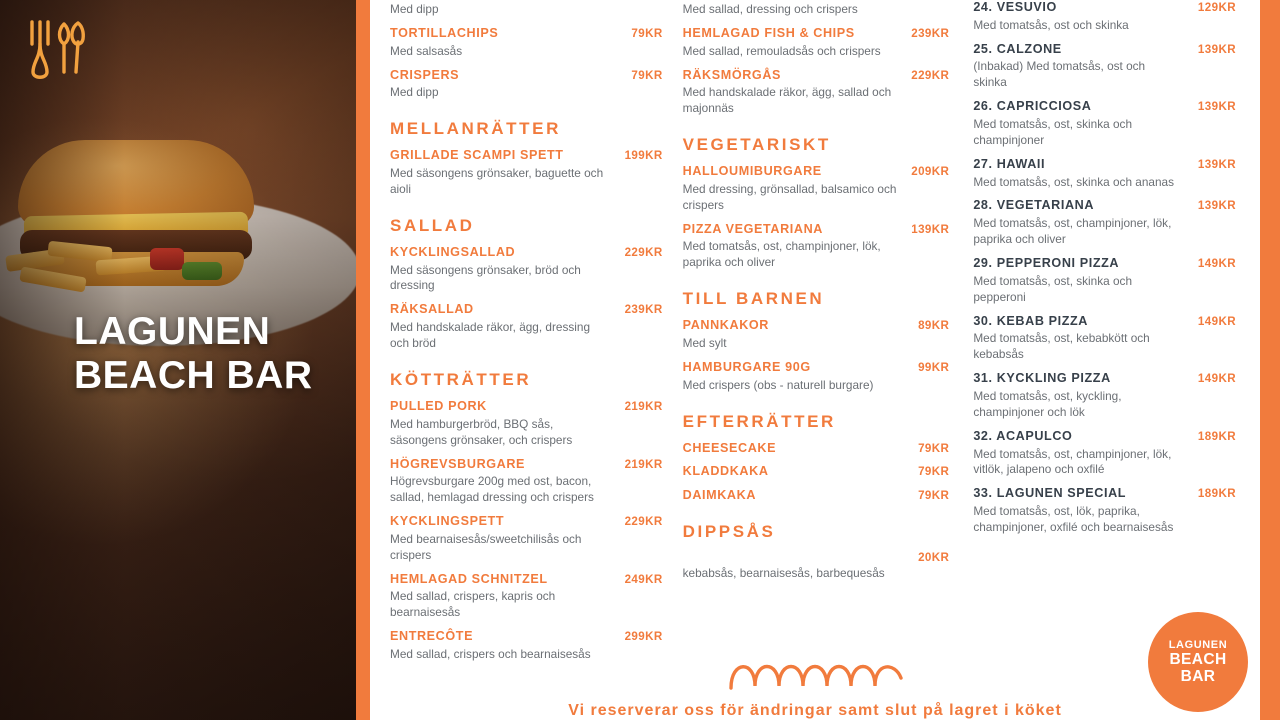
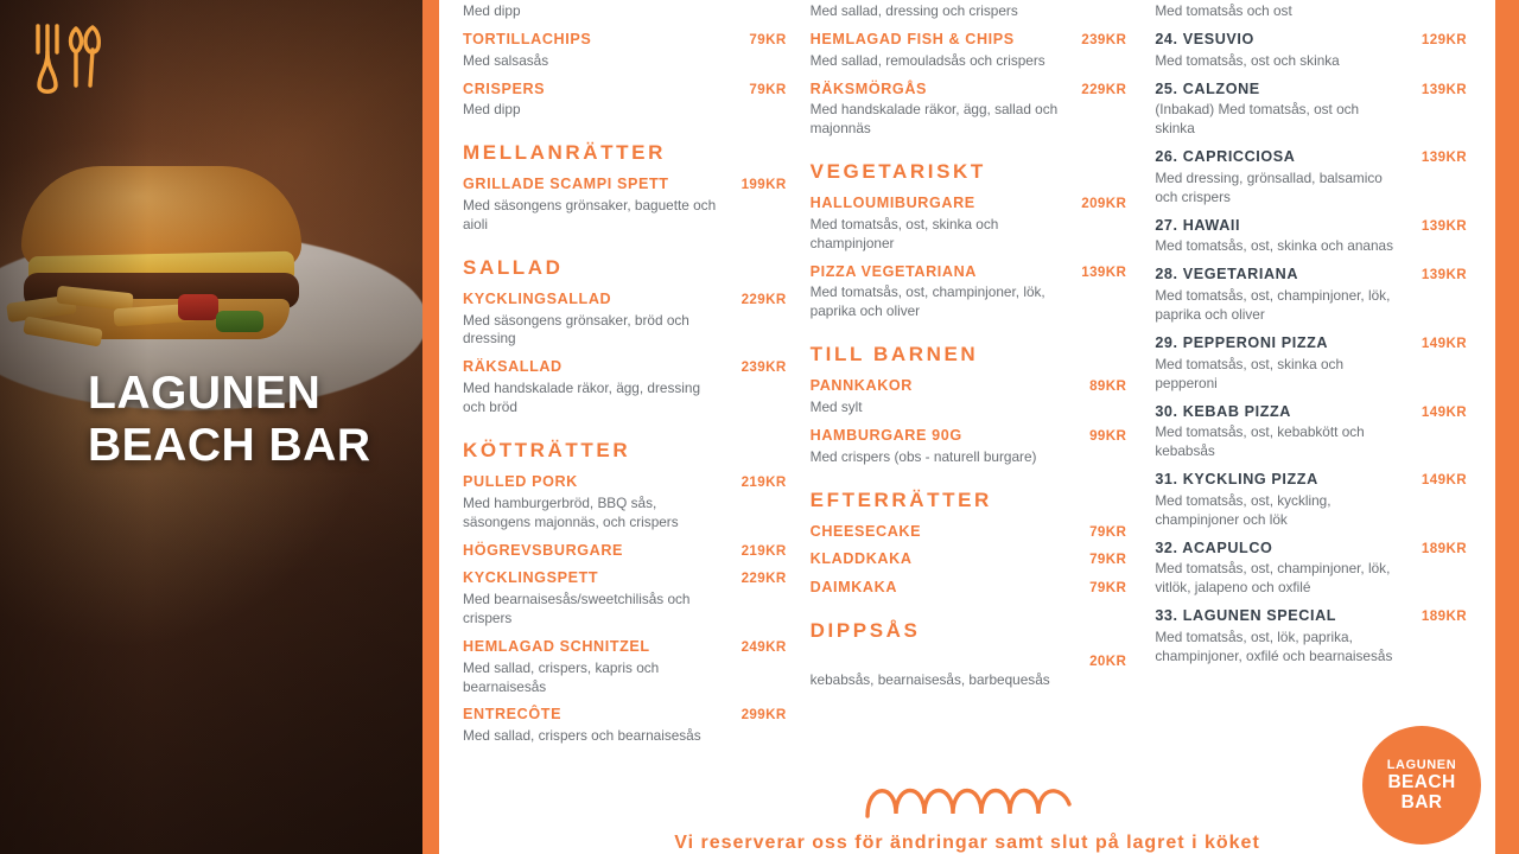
  LAGUNEN
  BEACH BAR
  Med dipp
  TORTILLACHIPS
  79KR
  Med salsasås
  CRISPERS
  79KR
  Med dipp
  MELLANRÄTTER
  GRILLADE SCAMPI SPETT
  199KR
  Med säsongens grönsaker, baguette och aioli
  SALLAD
  KYCKLINGSALLAD
  229KR
  Med säsongens grönsaker, bröd och dressing
  RÄKSALLAD
  239KR
  Med handskalade räkor, ägg, dressing och bröd
  KÖTTRÄTTER
  PULLED PORK
  219KR
- Med hamburgerbröd, BBQ sås, säsongens grönsaker, och crispers
+ Med hamburgerbröd, BBQ sås, säsongens majonnäs, och crispers
  HÖGREVSBURGARE
  219KR
- Högrevsburgare 200g med ost, bacon, sallad, hemlagad dressing och crispers
  KYCKLINGSPETT
  229KR
  Med bearnaisesås/sweetchilisås och crispers
  HEMLAGAD SCHNITZEL
  249KR
  Med sallad, crispers, kapris och bearnaisesås
  ENTRECÔTE
  299KR
  Med sallad, crispers och bearnaisesås
  Med sallad, dressing och crispers
  HEMLAGAD FISH & CHIPS
  239KR
  Med sallad, remouladsås och crispers
  RÄKSMÖRGÅS
  229KR
  Med handskalade räkor, ägg, sallad och majonnäs
  VEGETARISKT
  HALLOUMIBURGARE
  209KR
- Med dressing, grönsallad, balsamico och crispers
+ Med tomatsås, ost, skinka och champinjoner
  PIZZA VEGETARIANA
  139KR
  Med tomatsås, ost, champinjoner, lök, paprika och oliver
  TILL BARNEN
  PANNKAKOR
  89KR
  Med sylt
  HAMBURGARE 90G
  99KR
  Med crispers (obs - naturell burgare)
  EFTERRÄTTER
  CHEESECAKE
  79KR
  KLADDKAKA
  79KR
  DAIMKAKA
  79KR
  DIPPSÅS
  20KR
  kebabsås, bearnaisesås, barbequesås
+ Med tomatsås och ost
  24. VESUVIO
  129KR
  Med tomatsås, ost och skinka
  25. CALZONE
  139KR
  (Inbakad) Med tomatsås, ost och skinka
  26. CAPRICCIOSA
  139KR
- Med tomatsås, ost, skinka och champinjoner
+ Med dressing, grönsallad, balsamico och crispers
  27. HAWAII
  139KR
  Med tomatsås, ost, skinka och ananas
  28. VEGETARIANA
  139KR
  Med tomatsås, ost, champinjoner, lök, paprika och oliver
  29. PEPPERONI PIZZA
  149KR
  Med tomatsås, ost, skinka och pepperoni
  30. KEBAB PIZZA
  149KR
  Med tomatsås, ost, kebabkött och kebabsås
  31. KYCKLING PIZZA
  149KR
  Med tomatsås, ost, kyckling, champinjoner och lök
  32. ACAPULCO
  189KR
  Med tomatsås, ost, champinjoner, lök, vitlök, jalapeno och oxfilé
  33. LAGUNEN SPECIAL
  189KR
  Med tomatsås, ost, lök, paprika, champinjoner, oxfilé och bearnaisesås
  Vi reserverar oss för ändringar samt slut på lagret i köket
  LAGUNEN
  BEACH
  BAR
